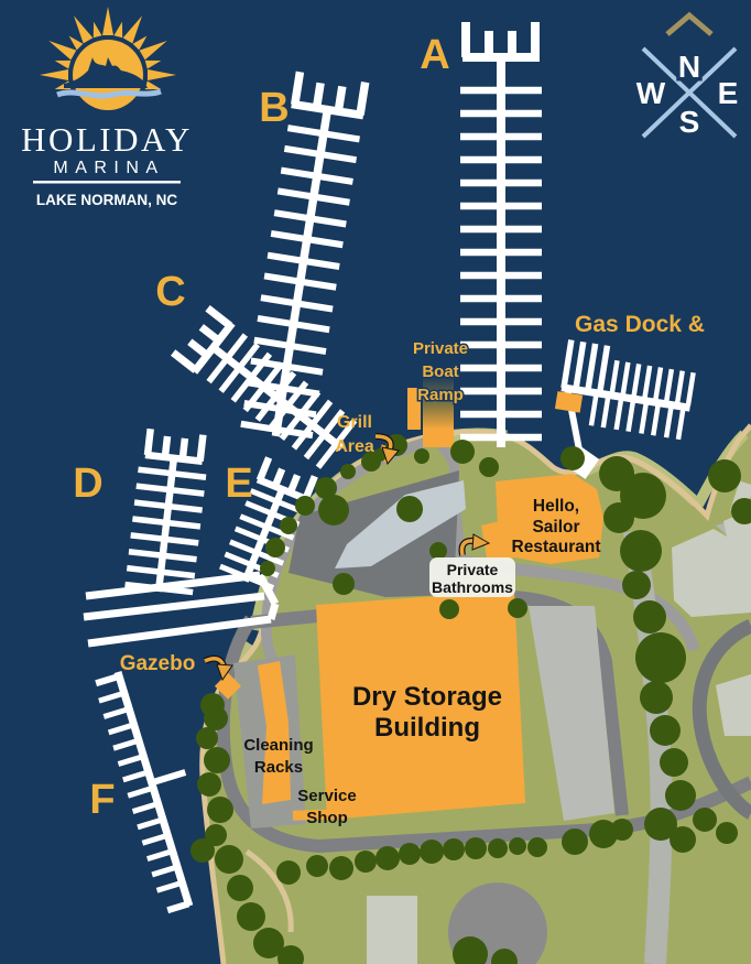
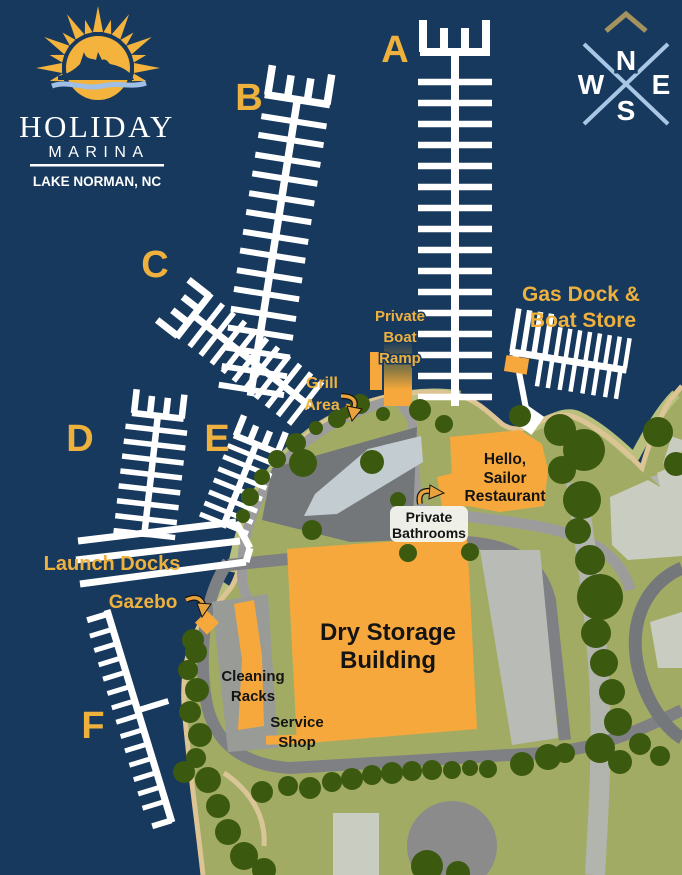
  A
  B
  C
  D
  E
  F
  Private
  Boat
  Ramp
  Grill
  Area
  Gas Dock &
+ Boat Store
+ Launch Docks
  Gazebo
  Hello,
  Sailor
  Restaurant
  Dry Storage
  Building
  Cleaning
  Racks
  Service
  Shop
  Private
  Bathrooms
  N
  W
  E
  S
  HOLIDAY
  MARINA
  LAKE NORMAN, NC
